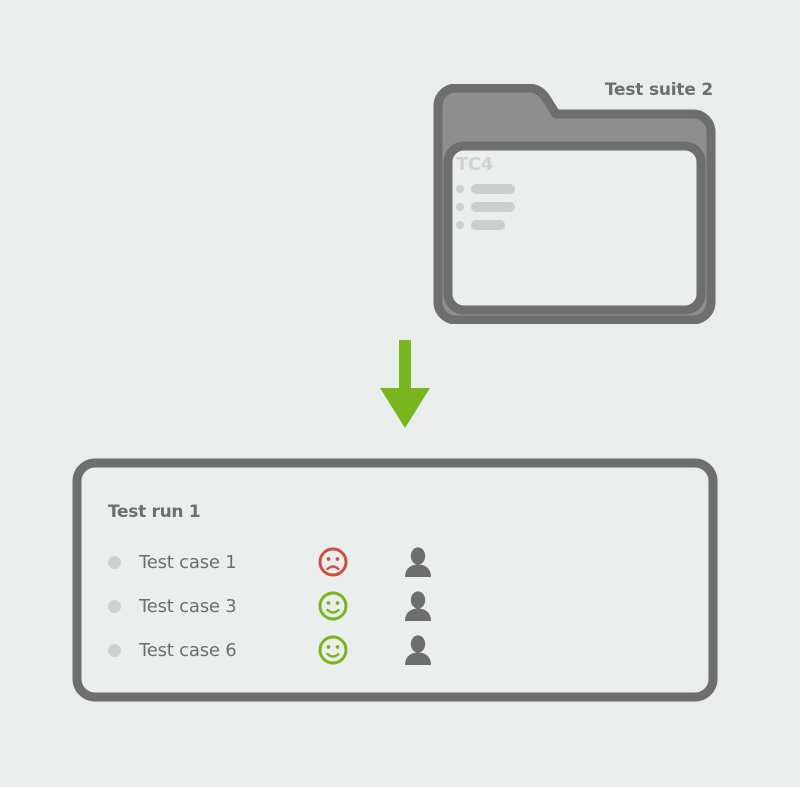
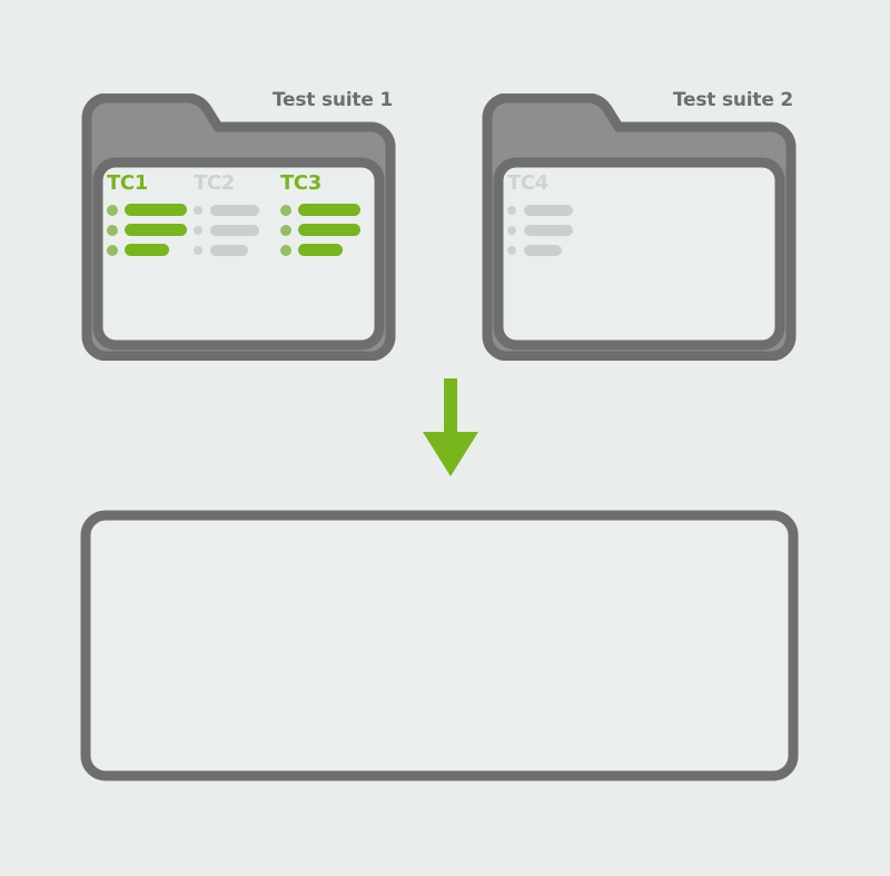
+ Test suite 1
+ TC1
+ TC2
+ TC3
  Test suite 2
  TC4
- Test run 1
- Test case 1
- Test case 3
- Test case 6
